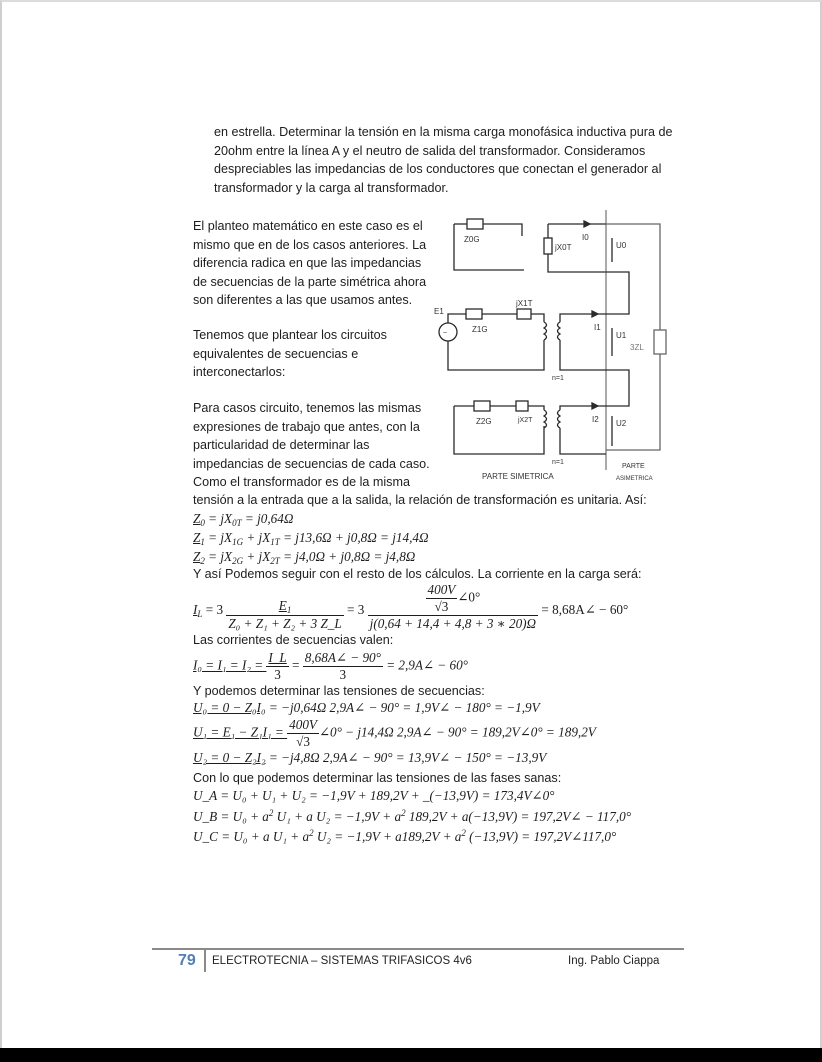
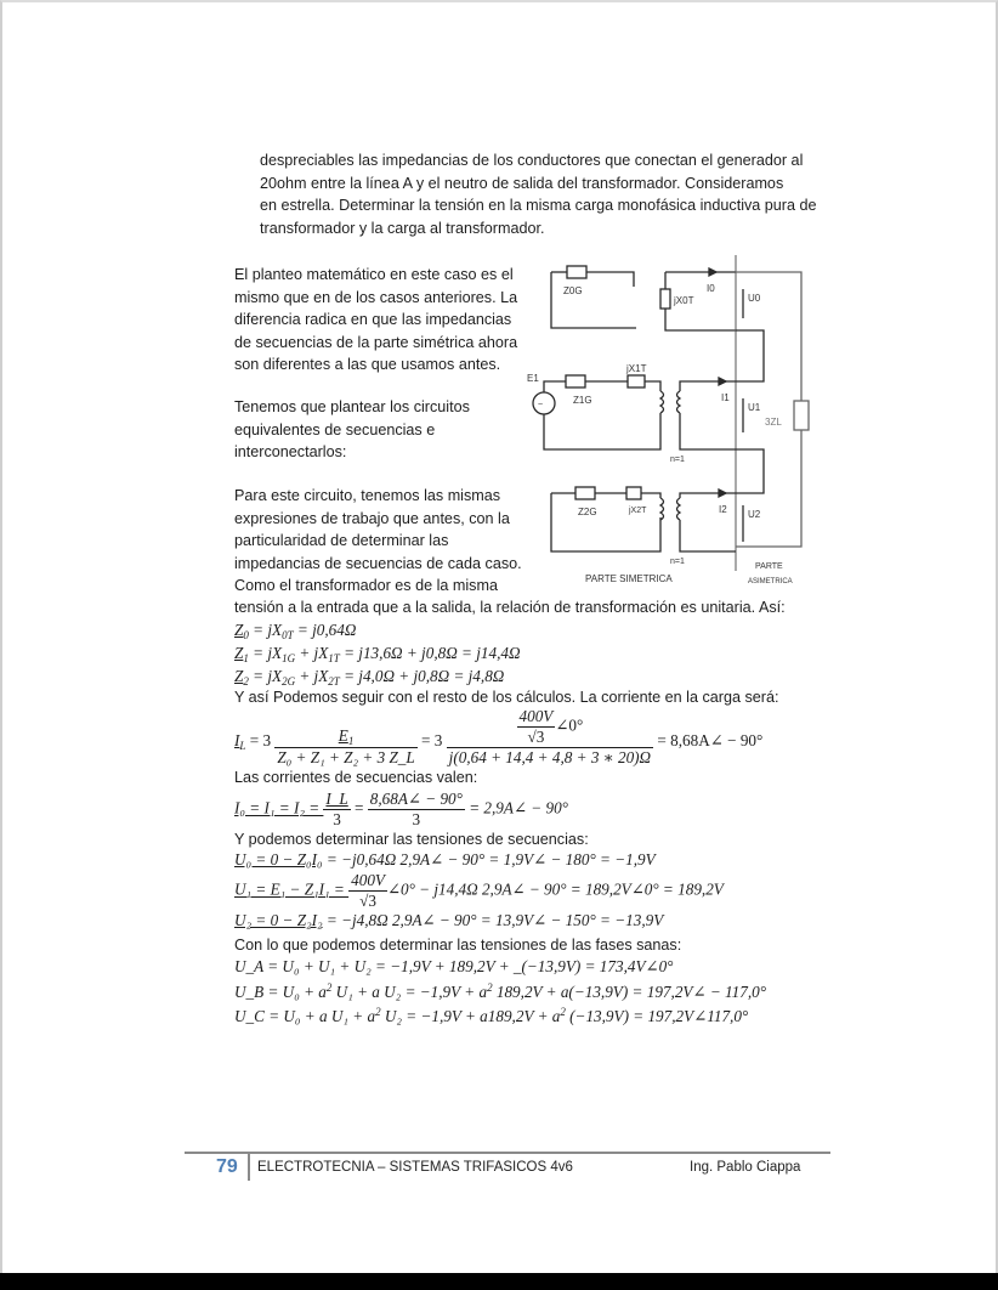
- en estrella. Determinar la tensión en la misma carga monofásica inductiva pura de
+ despreciables las impedancias de los conductores que conectan el generador al
  20ohm entre la línea A y el neutro de salida del transformador. Consideramos
- despreciables las impedancias de los conductores que conectan el generador al
+ en estrella. Determinar la tensión en la misma carga monofásica inductiva pura de
  transformador y la carga al transformador.
  El planteo matemático en este caso es el
  mismo que en de los casos anteriores. La
  diferencia radica en que las impedancias
  de secuencias de la parte simétrica ahora
  son diferentes a las que usamos antes.
  Tenemos que plantear los circuitos
  equivalentes de secuencias e
  interconectarlos:
- Para casos circuito, tenemos las mismas
+ Para este circuito, tenemos las mismas
  expresiones de trabajo que antes, con la
  particularidad de determinar las
  impedancias de secuencias de cada caso.
  Como el transformador es de la misma
  tensión a la entrada que a la salida, la relación de transformación es unitaria. Así:
  Z0 = jX0T = j0,64Ω
  Z1 = jX1G + jX1T = j13,6Ω + j0,8Ω = j14,4Ω
  Z2 = jX2G + jX2T = j4,0Ω + j0,8Ω = j4,8Ω
  Y así Podemos seguir con el resto de los cálculos. La corriente en la carga será:
  IL = 3
  E1
  Z₀ + Z₁ + Z₂ + 3 Z_L
  = 3
  400V
  √3
  ∠0°
  j(0,64 + 14,4 + 4,8 + 3 ∗ 20)Ω
- = 8,68A∠ − 60°
+ = 8,68A∠ − 90°
  Las corrientes de secuencias valen:
  I₀ = I₁ = I₂ =
  I_L
  3
  =
  8,68A∠ − 90°
  3
- = 2,9A∠ − 60°
+ = 2,9A∠ − 90°
  Y podemos determinar las tensiones de secuencias:
  U₀ = 0 − Z₀I₀ = −j0,64Ω 2,9A∠ − 90° = 1,9V∠ − 180° = −1,9V
  U₁ = E₁ − Z₁I₁ =
  400V
  √3
  ∠0° − j14,4Ω 2,9A∠ − 90° = 189,2V∠0° = 189,2V
  U₂ = 0 − Z₂I₂ = −j4,8Ω 2,9A∠ − 90° = 13,9V∠ − 150° = −13,9V
  Con lo que podemos determinar las tensiones de las fases sanas:
  U_A = U₀ + U₁ + U₂ = −1,9V + 189,2V + _(−13,9V) = 173,4V∠0°
  U_B = U₀ + a2 U₁ + a U₂ = −1,9V + a2 189,2V + a(−13,9V) = 197,2V∠ − 117,0°
  U_C = U₀ + a U₁ + a2 U₂ = −1,9V + a189,2V + a2 (−13,9V) = 197,2V∠117,0°
  Z0G
  jX0T
  I0
  U0
  3ZL
  E1
  Z1G
  jX1T
  I1
  U1
  Z2G
  I2
  U2
  PARTE SIMETRICA
  79
  ELECTROTECNIA – SISTEMAS TRIFASICOS 4v6
  Ing. Pablo Ciappa
